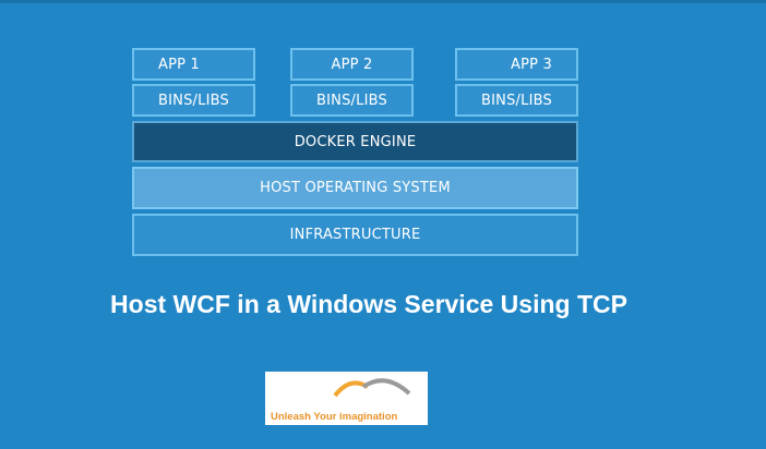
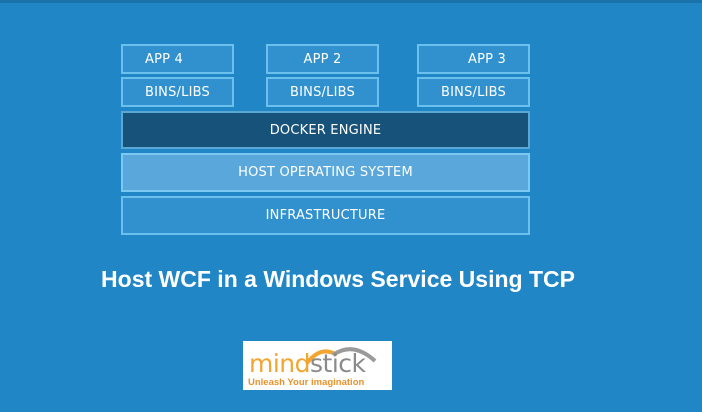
- APP 1
+ APP 4
  APP 2
  APP 3
  BINS/LIBS
  BINS/LIBS
  BINS/LIBS
  DOCKER ENGINE
  HOST OPERATING SYSTEM
  INFRASTRUCTURE
  Host WCF in a Windows Service Using TCP
+ mindstick
  Unleash Your imagination
